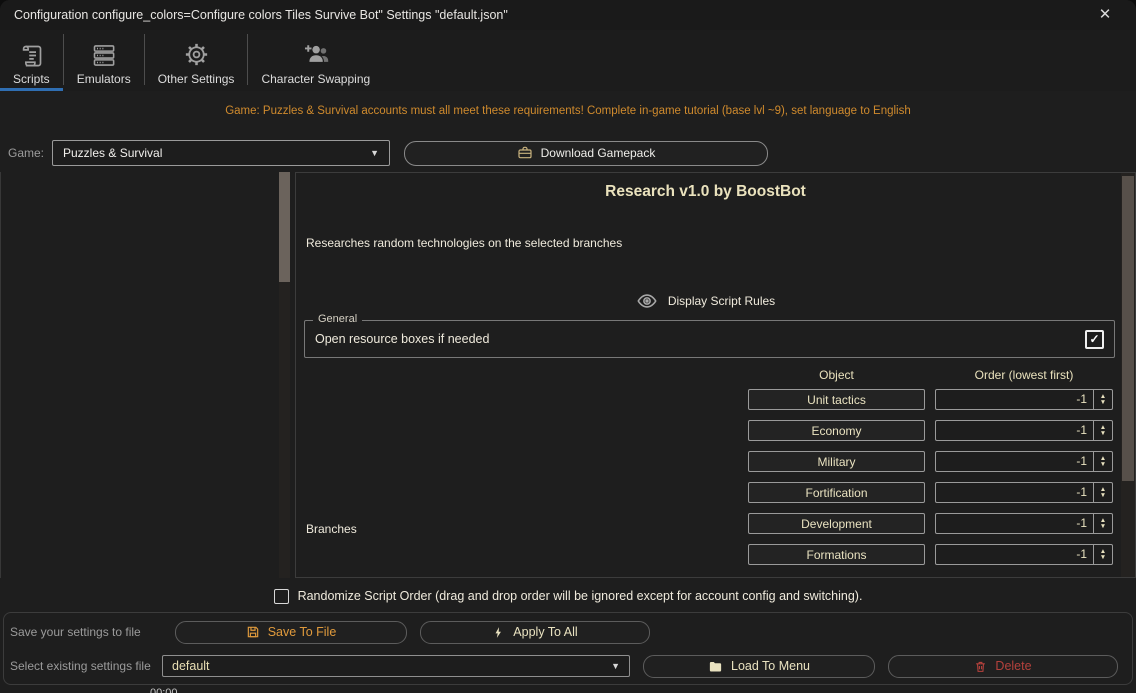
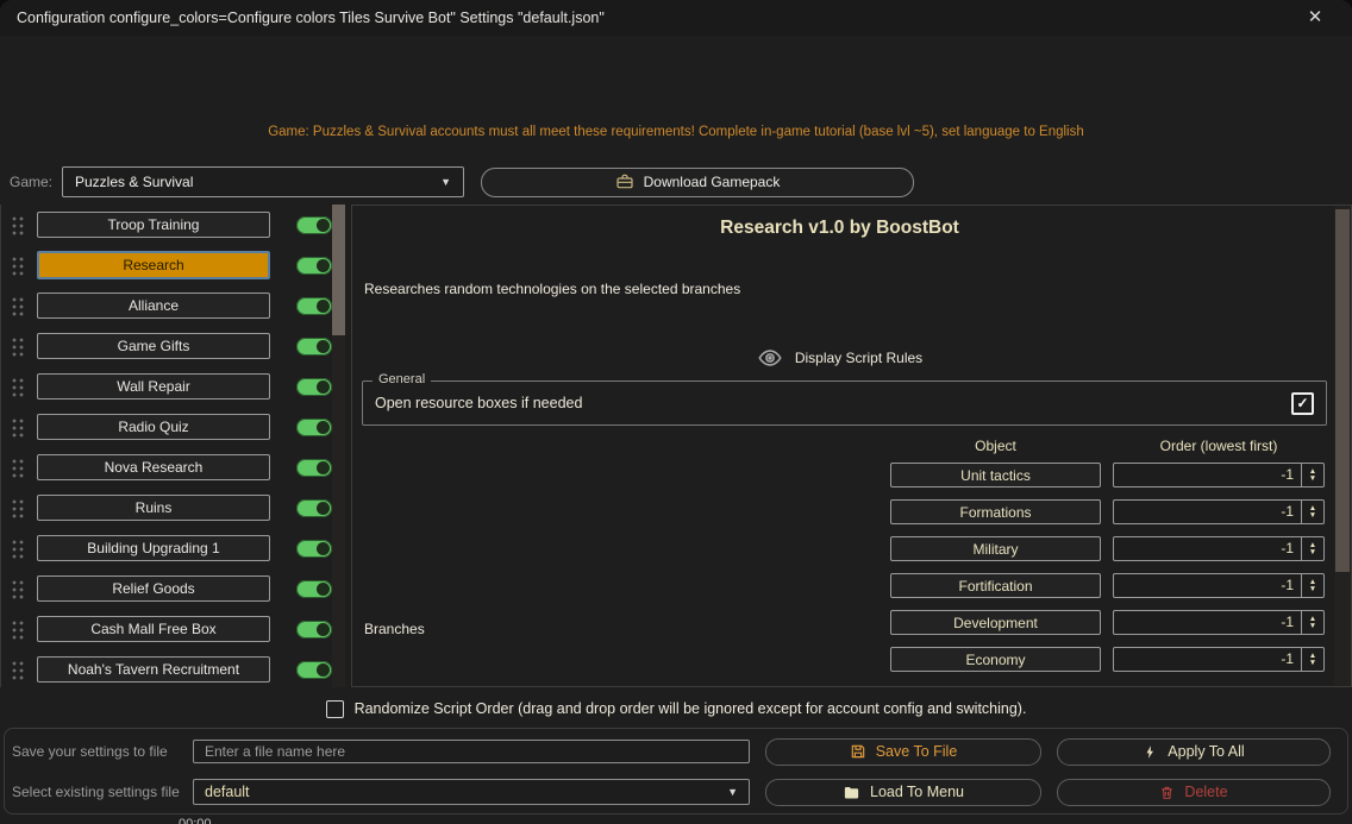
  Configuration configure_colors=Configure colors Tiles Survive Bot" Settings "default.json"
  ✕
- Scripts
- Emulators
- Other Settings
- Character Swapping
- Game: Puzzles & Survival accounts must all meet these requirements! Complete in-game tutorial (base lvl ~9), set language to English
+ Game: Puzzles & Survival accounts must all meet these requirements! Complete in-game tutorial (base lvl ~5), set language to English
  Game:
  Puzzles & Survival
  ▼
  Download Gamepack
+ Troop Training
+ Research
+ Alliance
+ Game Gifts
+ Wall Repair
+ Radio Quiz
+ Nova Research
+ Ruins
+ Building Upgrading 1
+ Relief Goods
+ Cash Mall Free Box
+ Noah's Tavern Recruitment
  Research v1.0 by BoostBot
  Researches random technologies on the selected branches
  Display Script Rules
  General
  Open resource boxes if needed
  ✓
  Object
  Order (lowest first)
  Unit tactics
  -1
- Economy
+ Formations
  -1
  Military
  -1
  Fortification
  -1
  Development
  -1
- Formations
+ Economy
  -1
  Branches
  Randomize Script Order (drag and drop order will be ignored except for account config and switching).
  Save your settings to file
+ Enter a file name here
  Save To File
  Apply To All
  Select existing settings file
  default
  ▼
  Load To Menu
  Delete
